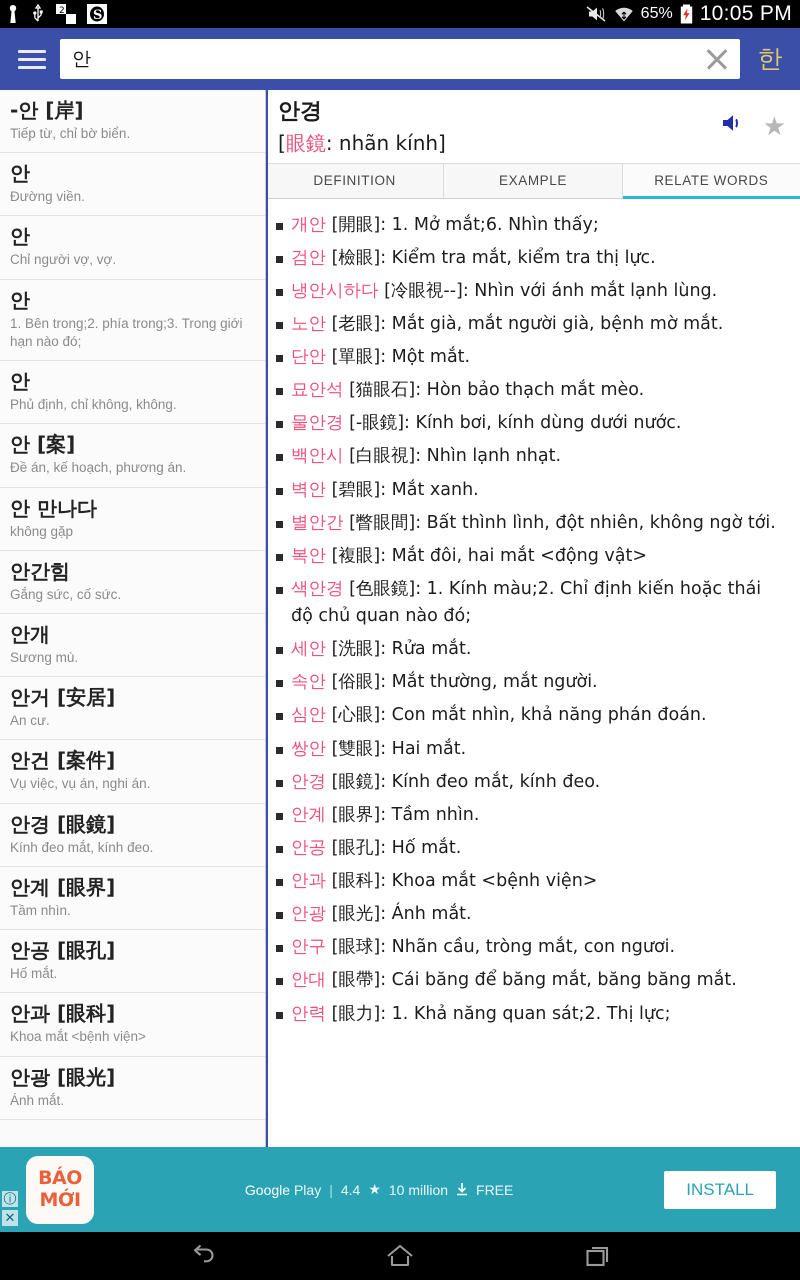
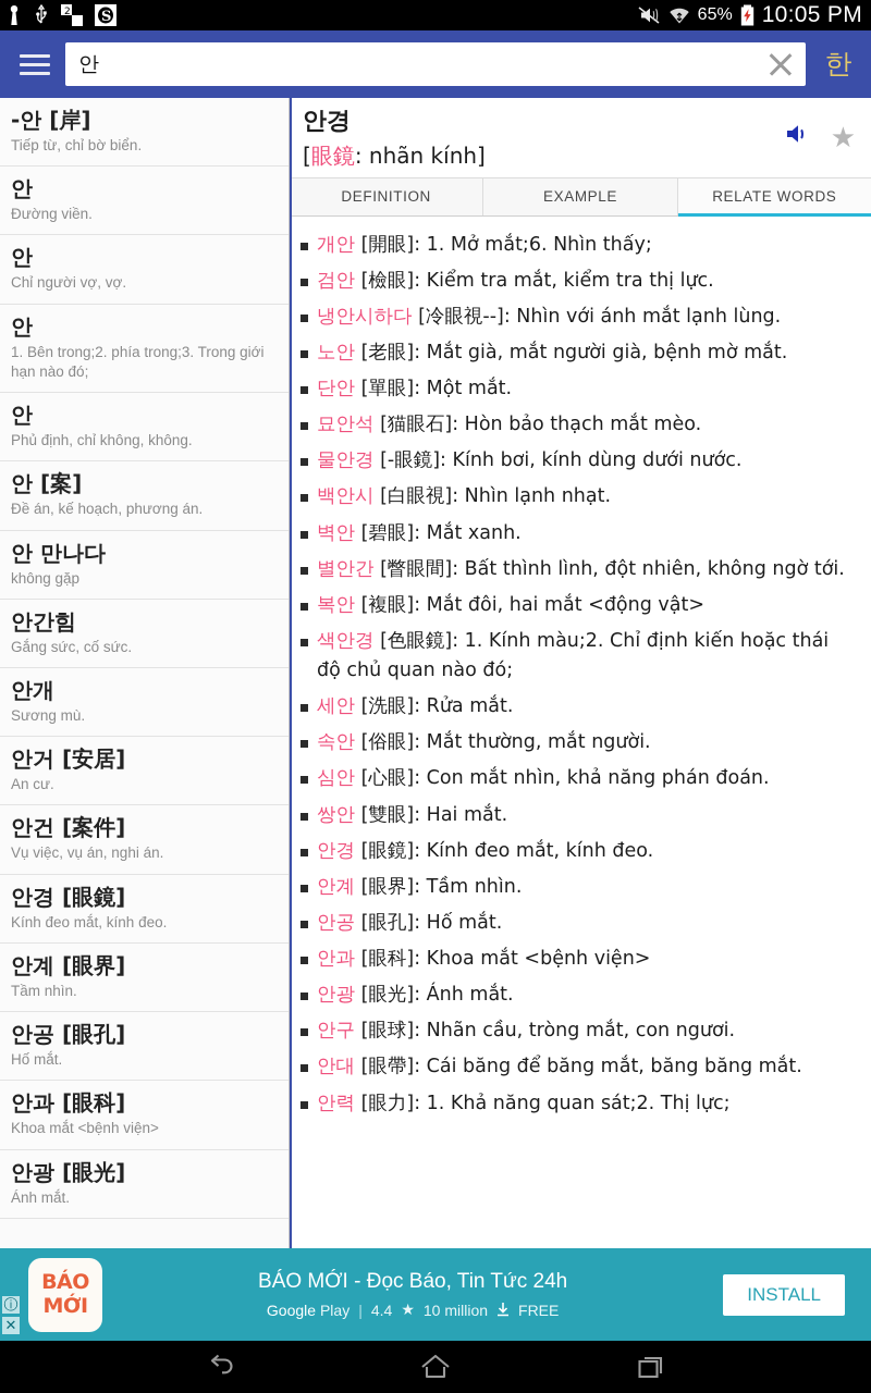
  2
  S
  65%
  10:05 PM
  안
  한
  -안 [岸]
  Tiếp từ, chỉ bờ biển.
  안
  Đường viền.
  안
  Chỉ người vợ, vợ.
  안
  1. Bên trong;2. phía trong;3. Trong giới hạn nào đó;
  안
  Phủ định, chỉ không, không.
  안 [案]
  Đề án, kế hoạch, phương án.
  안 만나다
  không gặp
  안간힘
  Gắng sức, cố sức.
  안개
  Sương mù.
  안거 [安居]
  An cư.
  안건 [案件]
  Vụ việc, vụ án, nghi án.
  안경 [眼鏡]
  Kính đeo mắt, kính đeo.
  안계 [眼界]
  Tầm nhìn.
  안공 [眼孔]
  Hố mắt.
  안과 [眼科]
  Khoa mắt <bệnh viện>
  안광 [眼光]
  Ánh mắt.
  안경
  [眼鏡: nhãn kính]
  ★
  DEFINITION
  EXAMPLE
  RELATE WORDS
  개안 [開眼]: 1. Mở mắt;6. Nhìn thấy;
  검안 [檢眼]: Kiểm tra mắt, kiểm tra thị lực.
  냉안시하다 [冷眼視--]: Nhìn với ánh mắt lạnh lùng.
  노안 [老眼]: Mắt già, mắt người già, bệnh mờ mắt.
  단안 [單眼]: Một mắt.
  묘안석 [猫眼石]: Hòn bảo thạch mắt mèo.
  물안경 [-眼鏡]: Kính bơi, kính dùng dưới nước.
  백안시 [白眼視]: Nhìn lạnh nhạt.
  벽안 [碧眼]: Mắt xanh.
  별안간 [瞥眼間]: Bất thình lình, đột nhiên, không ngờ tới.
  복안 [複眼]: Mắt đôi, hai mắt <động vật>
  색안경 [色眼鏡]: 1. Kính màu;2. Chỉ định kiến hoặc thái độ chủ quan nào đó;
  세안 [洗眼]: Rửa mắt.
  속안 [俗眼]: Mắt thường, mắt người.
  심안 [心眼]: Con mắt nhìn, khả năng phán đoán.
  쌍안 [雙眼]: Hai mắt.
  안경 [眼鏡]: Kính đeo mắt, kính đeo.
  안계 [眼界]: Tầm nhìn.
  안공 [眼孔]: Hố mắt.
  안과 [眼科]: Khoa mắt <bệnh viện>
  안광 [眼光]: Ánh mắt.
  안구 [眼球]: Nhãn cầu, tròng mắt, con ngươi.
  안대 [眼帶]: Cái băng để băng mắt, băng băng mắt.
  안력 [眼力]: 1. Khả năng quan sát;2. Thị lực;
  ⓘ
  ✕
  BÁO
  MỚI
+ BÁO MỚI - Đọc Báo, Tin Tức 24h
  Google Play
  |
  4.4
  ★
  10 million
  FREE
  INSTALL
